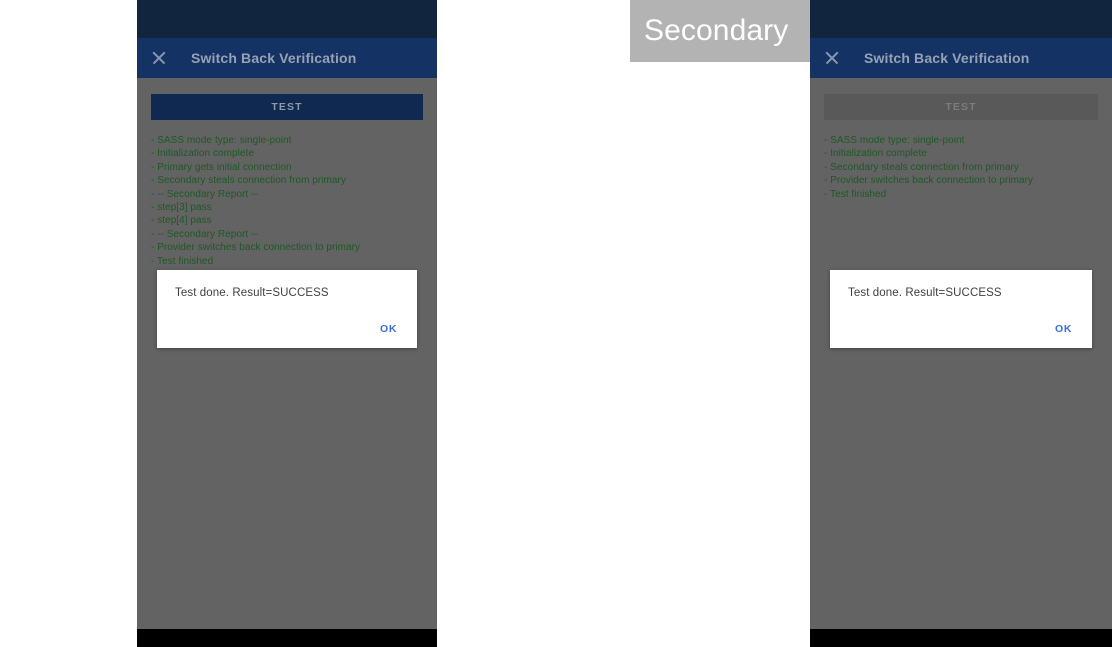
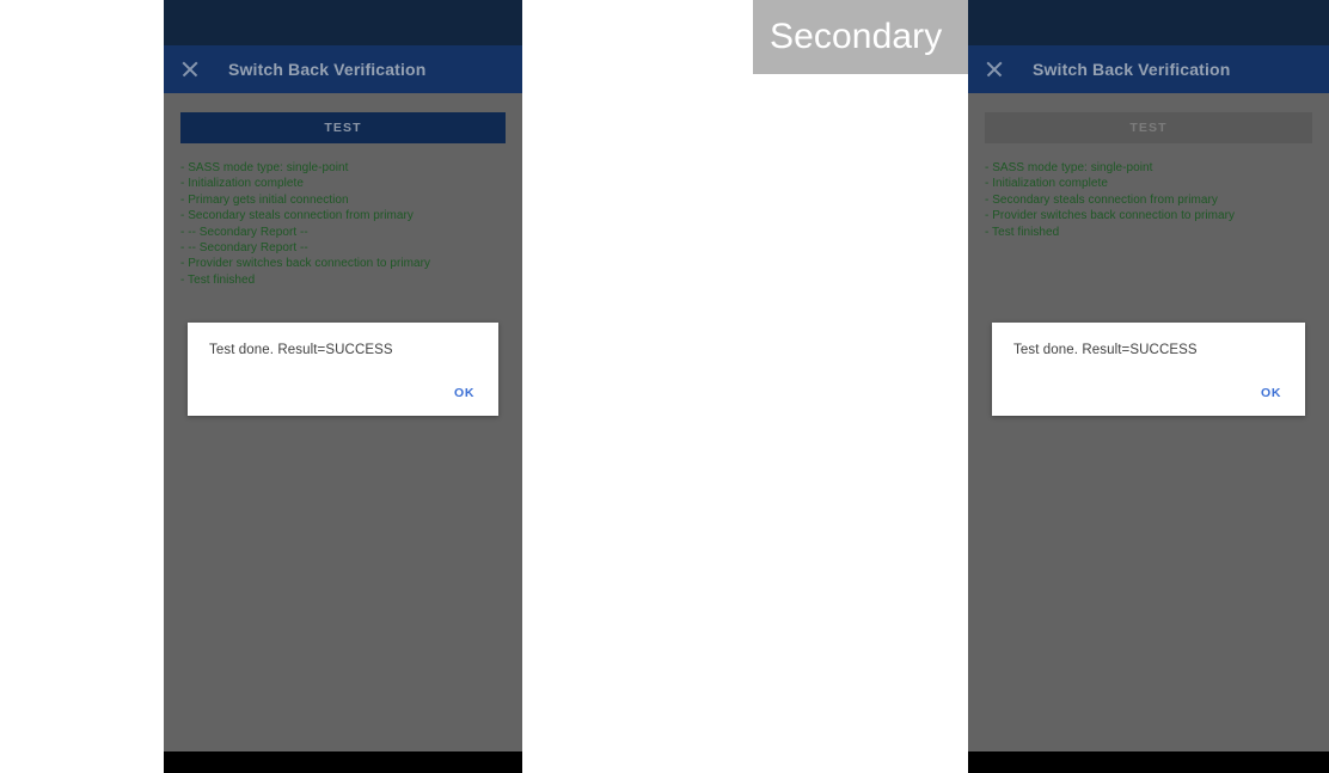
  Secondary
  Switch Back Verification
  TEST
  - SASS mode type: single-point
  - Initialization complete
  - Primary gets initial connection
  - Secondary steals connection from primary
  - -- Secondary Report --
- - step[3] pass
- - step[4] pass
  - -- Secondary Report --
  - Provider switches back connection to primary
  - Test finished
  Test done. Result=SUCCESS
  OK
  Switch Back Verification
  TEST
  - SASS mode type: single-point
  - Initialization complete
  - Secondary steals connection from primary
  - Provider switches back connection to primary
  - Test finished
  Test done. Result=SUCCESS
  OK
